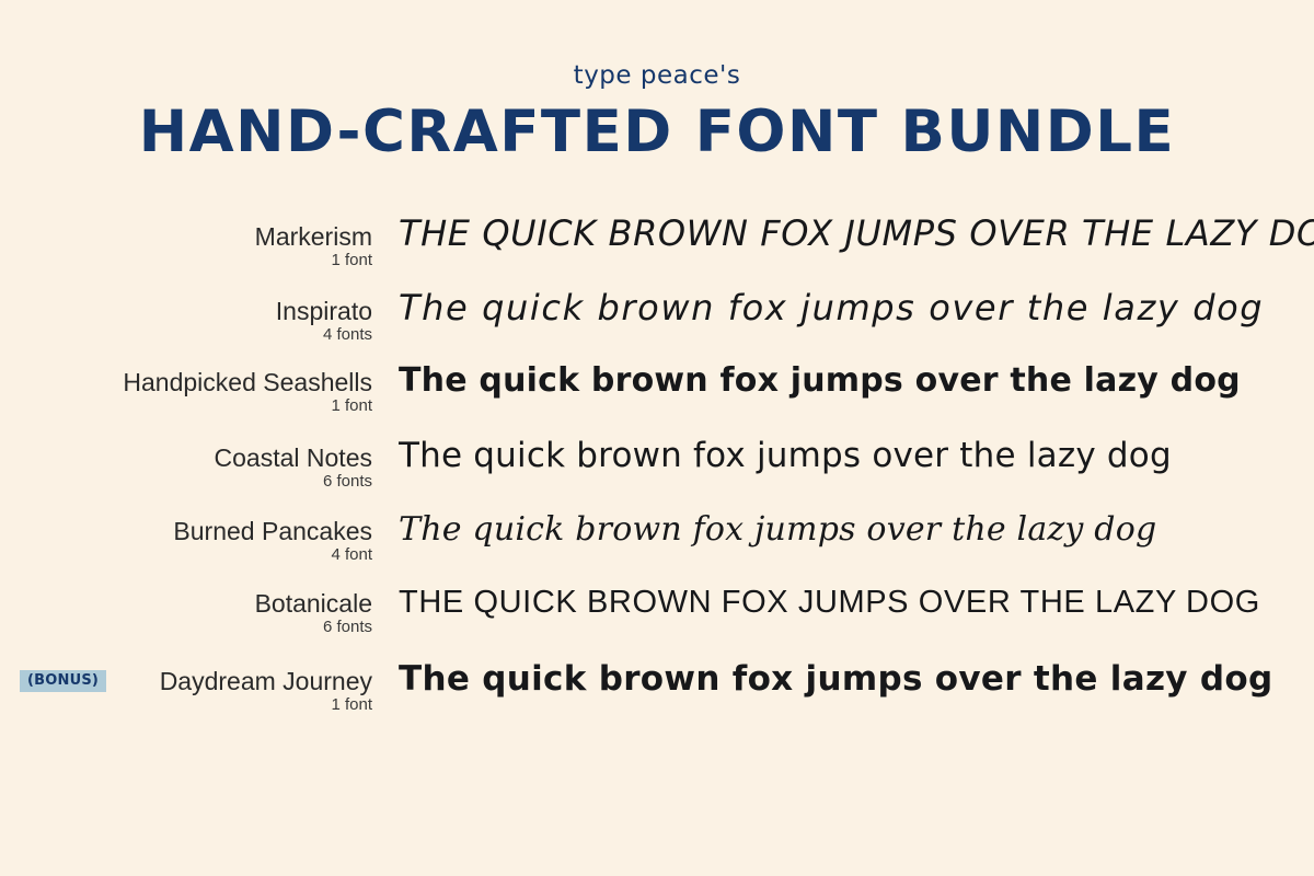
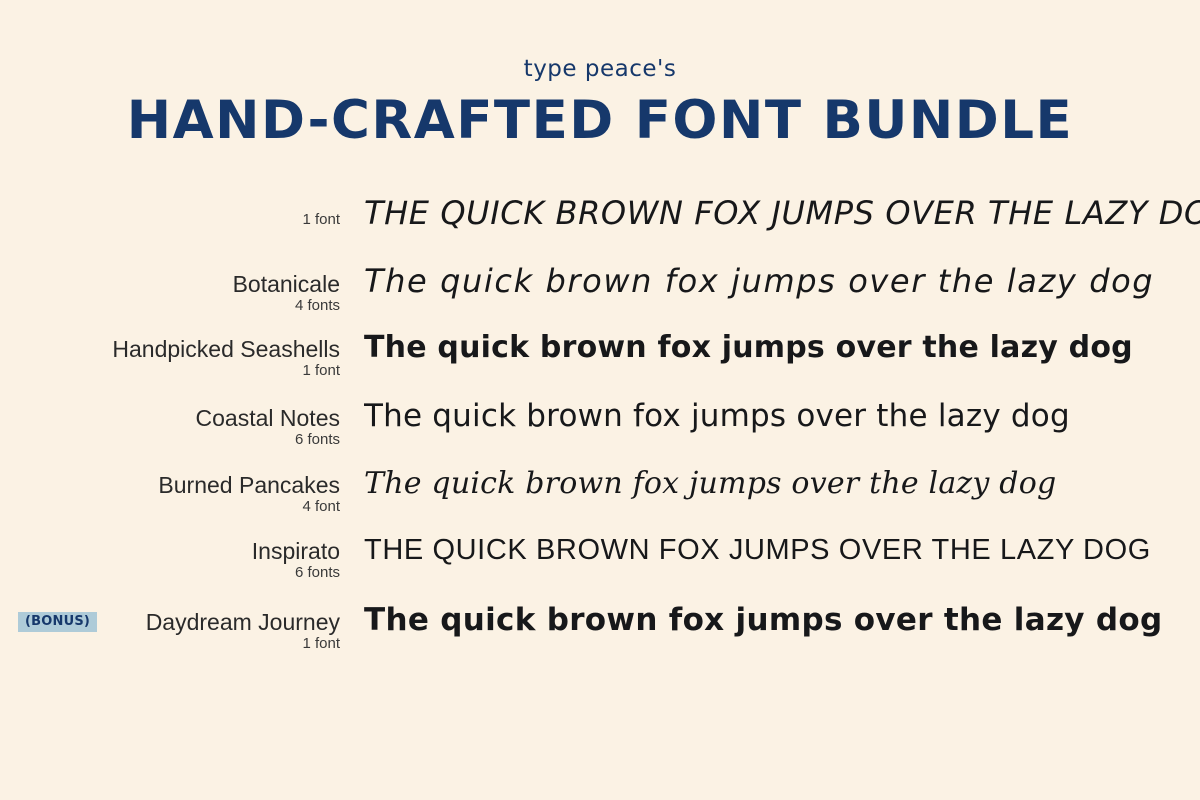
  type peace's
  HAND-CRAFTED FONT BUNDLE
- Markerism
  1 font
  THE QUICK BROWN FOX JUMPS OVER THE LAZY DO
- Inspirato
+ Botanicale
  4 fonts
  The quick brown fox jumps over the lazy dog
  Handpicked Seashells
  1 font
  The quick brown fox jumps over the lazy dog
  Coastal Notes
  6 fonts
  The quick brown fox jumps over the lazy dog
  Burned Pancakes
  4 font
  The quick brown fox jumps over the lazy dog
- Botanicale
+ Inspirato
  6 fonts
  THE QUICK BROWN FOX JUMPS OVER THE LAZY DOG
  (BONUS)
  Daydream Journey
  1 font
  The quick brown fox jumps over the lazy dog
